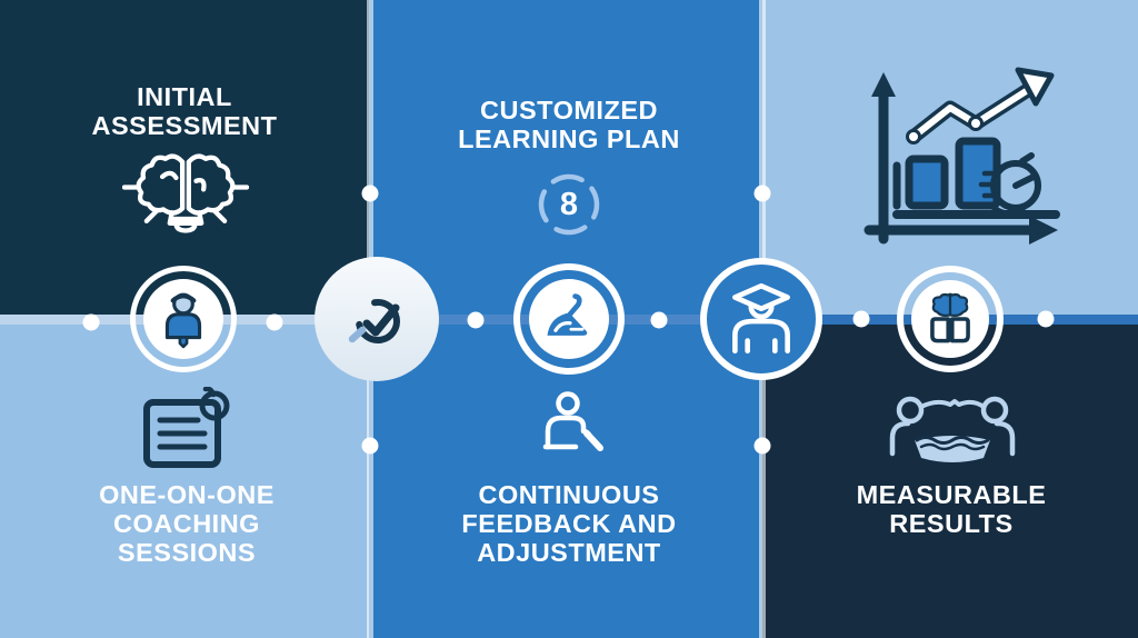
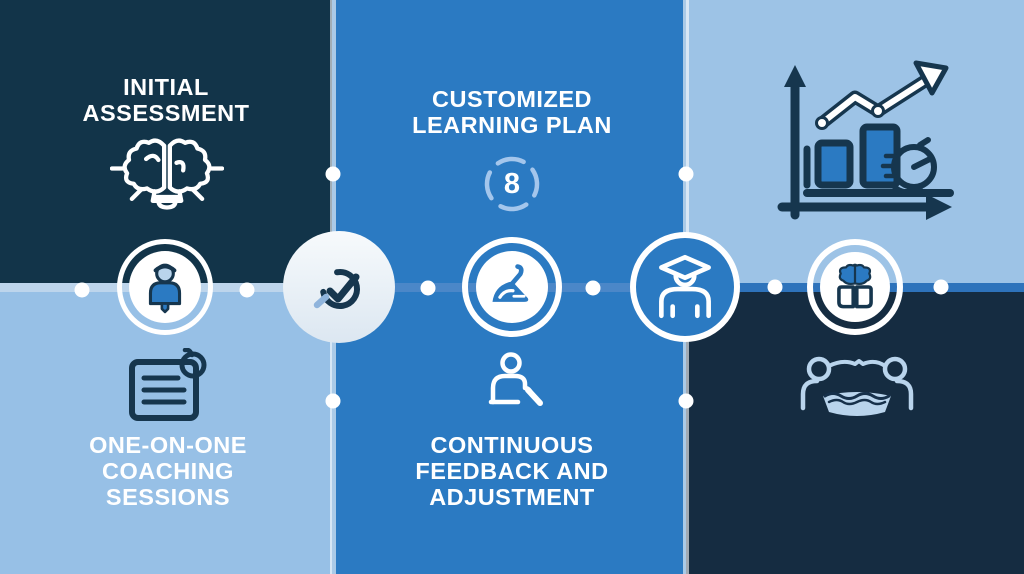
  INITIAL
  ASSESSMENT
  CUSTOMIZED
  LEARNING PLAN
  ONE-ON-ONE
  COACHING
  SESSIONS
  CONTINUOUS
  FEEDBACK AND
  ADJUSTMENT
- MEASURABLE
- RESULTS
  8
